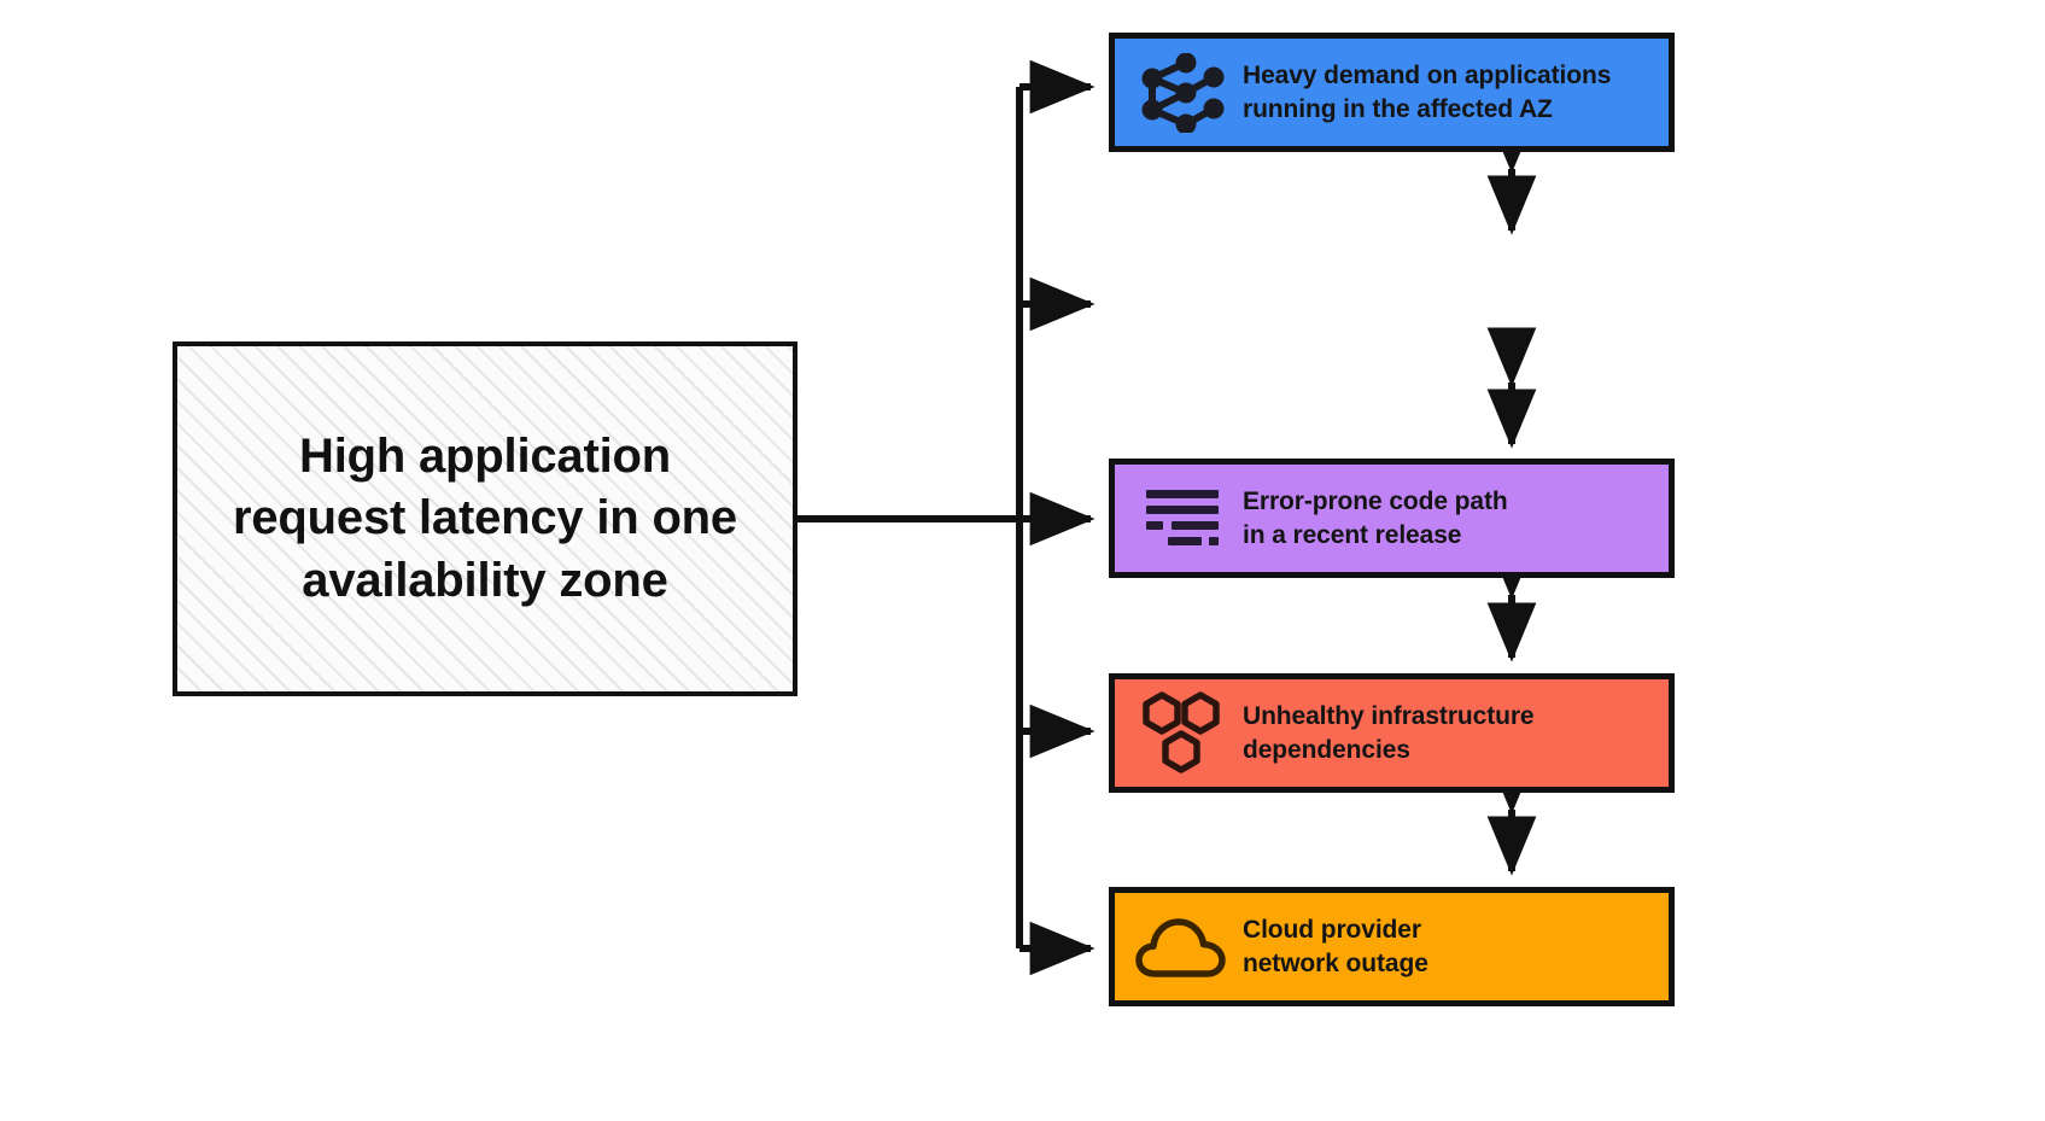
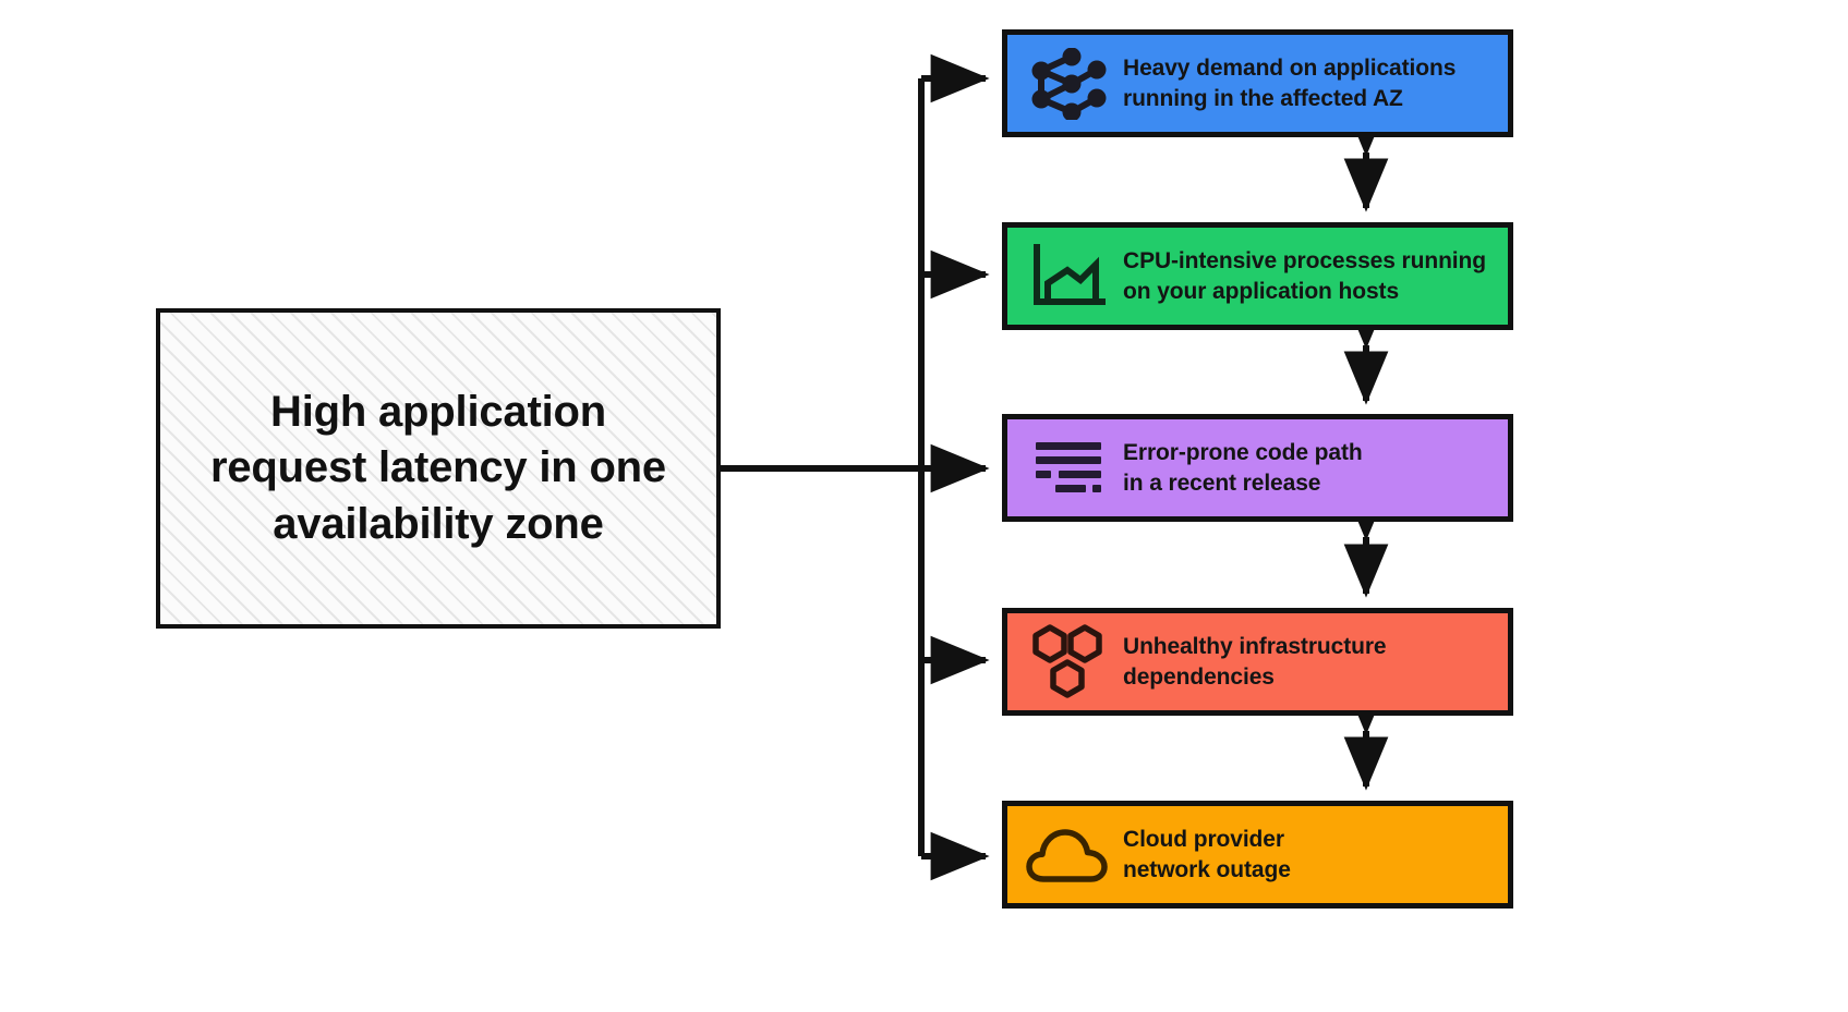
  High application
  request latency in one
  availability zone
  Heavy demand on applications
  running in the affected AZ
+ CPU-intensive processes running
+ on your application hosts
  Error-prone code path
  in a recent release
  Unhealthy infrastructure
  dependencies
  Cloud provider
  network outage
